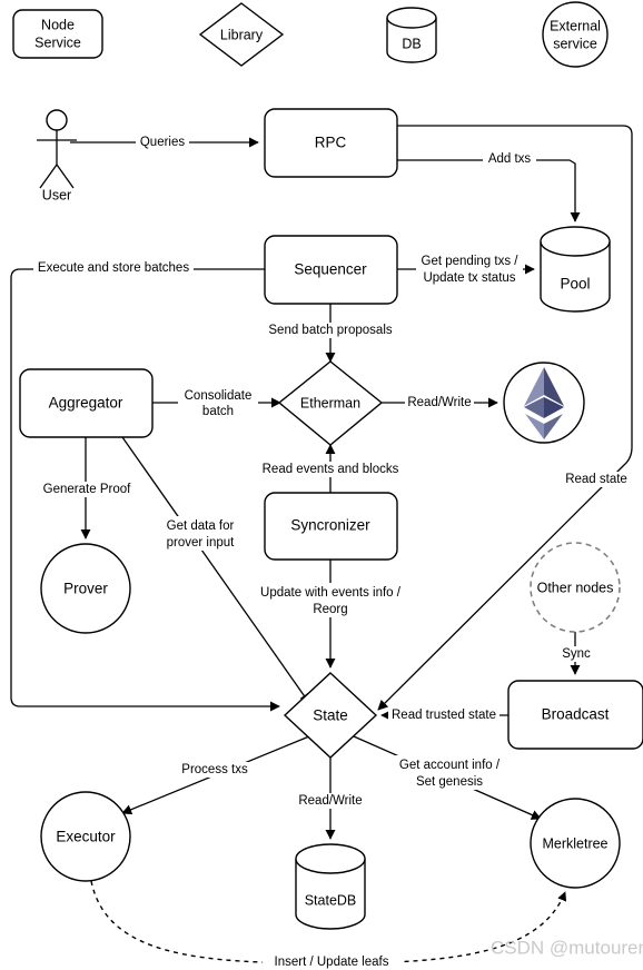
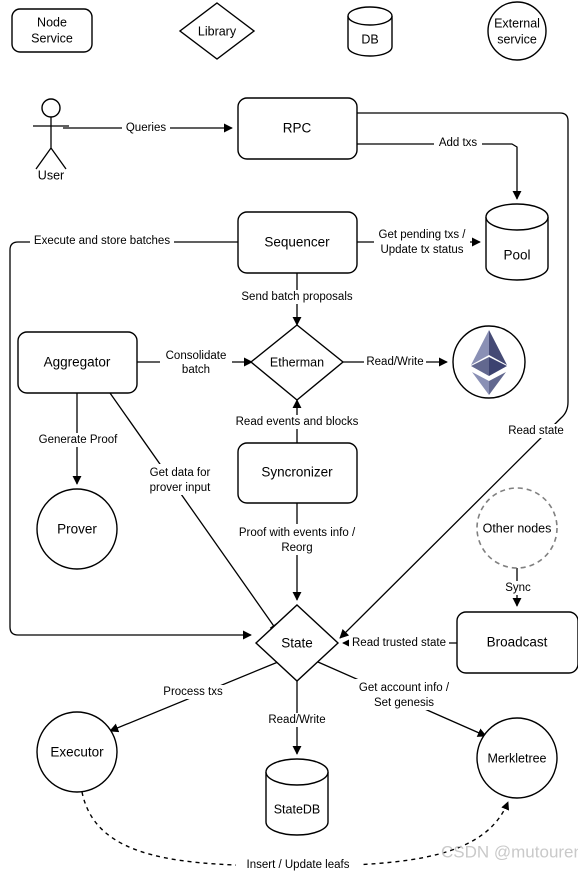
  Node
  Service
  Library
  DB
  External
  service
  Queries
  Add txs
  Read state
  Get pending txs /
  Update tx status
  Execute and store batches
  Send batch proposals
  Consolidate
  batch
  Read/Write
  Generate Proof
  Get data for
  prover input
  Read events and blocks
- Update with events info /
+ Proof with events info /
  Reorg
  Sync
  Read trusted state
  Process txs
  Read/Write
  Get account info /
  Set genesis
  Insert / Update leafs
  User
  RPC
  Pool
  Sequencer
  Aggregator
  Etherman
  Prover
  Syncronizer
  Other nodes
  Broadcast
  State
  Executor
  StateDB
  Merkletree
  CSDN @mutoure
